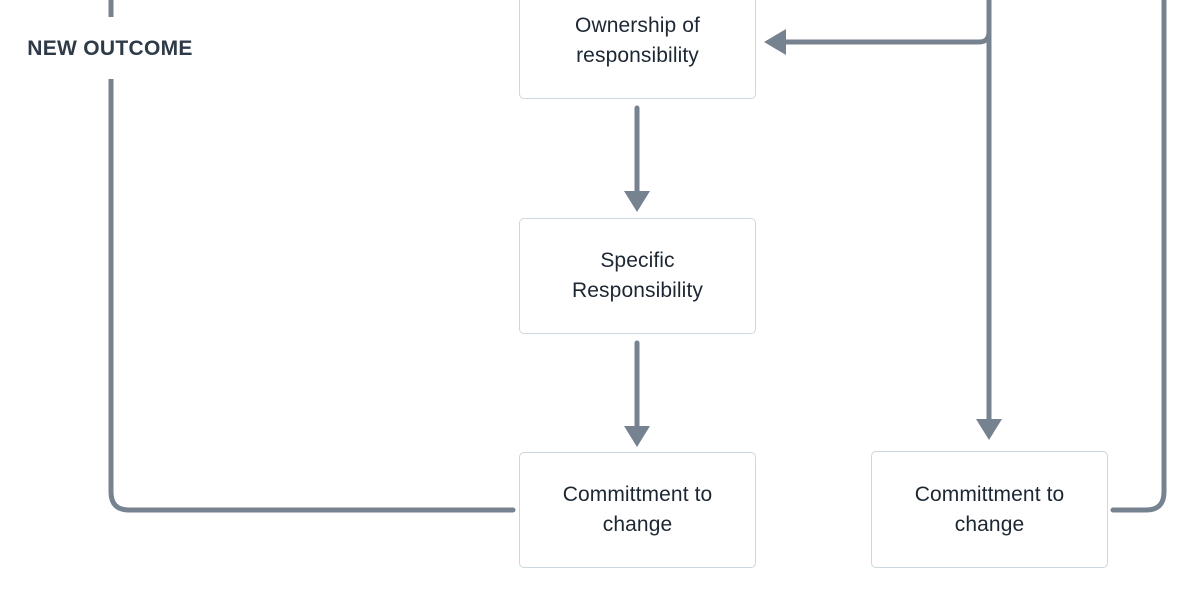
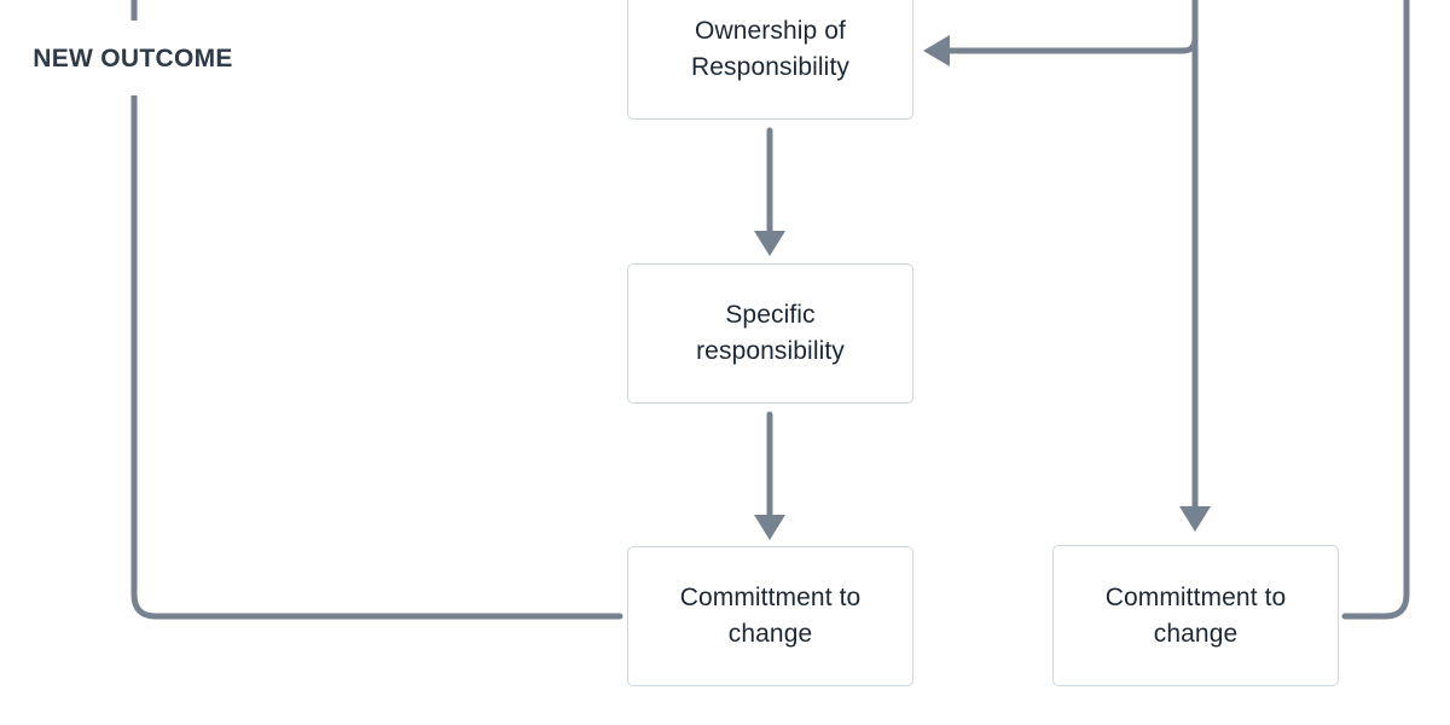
  NEW OUTCOME
  Ownership of
- responsibility
+ Responsibility
  Specific
- Responsibility
+ responsibility
  Committment to
  change
  Committment to
  change
